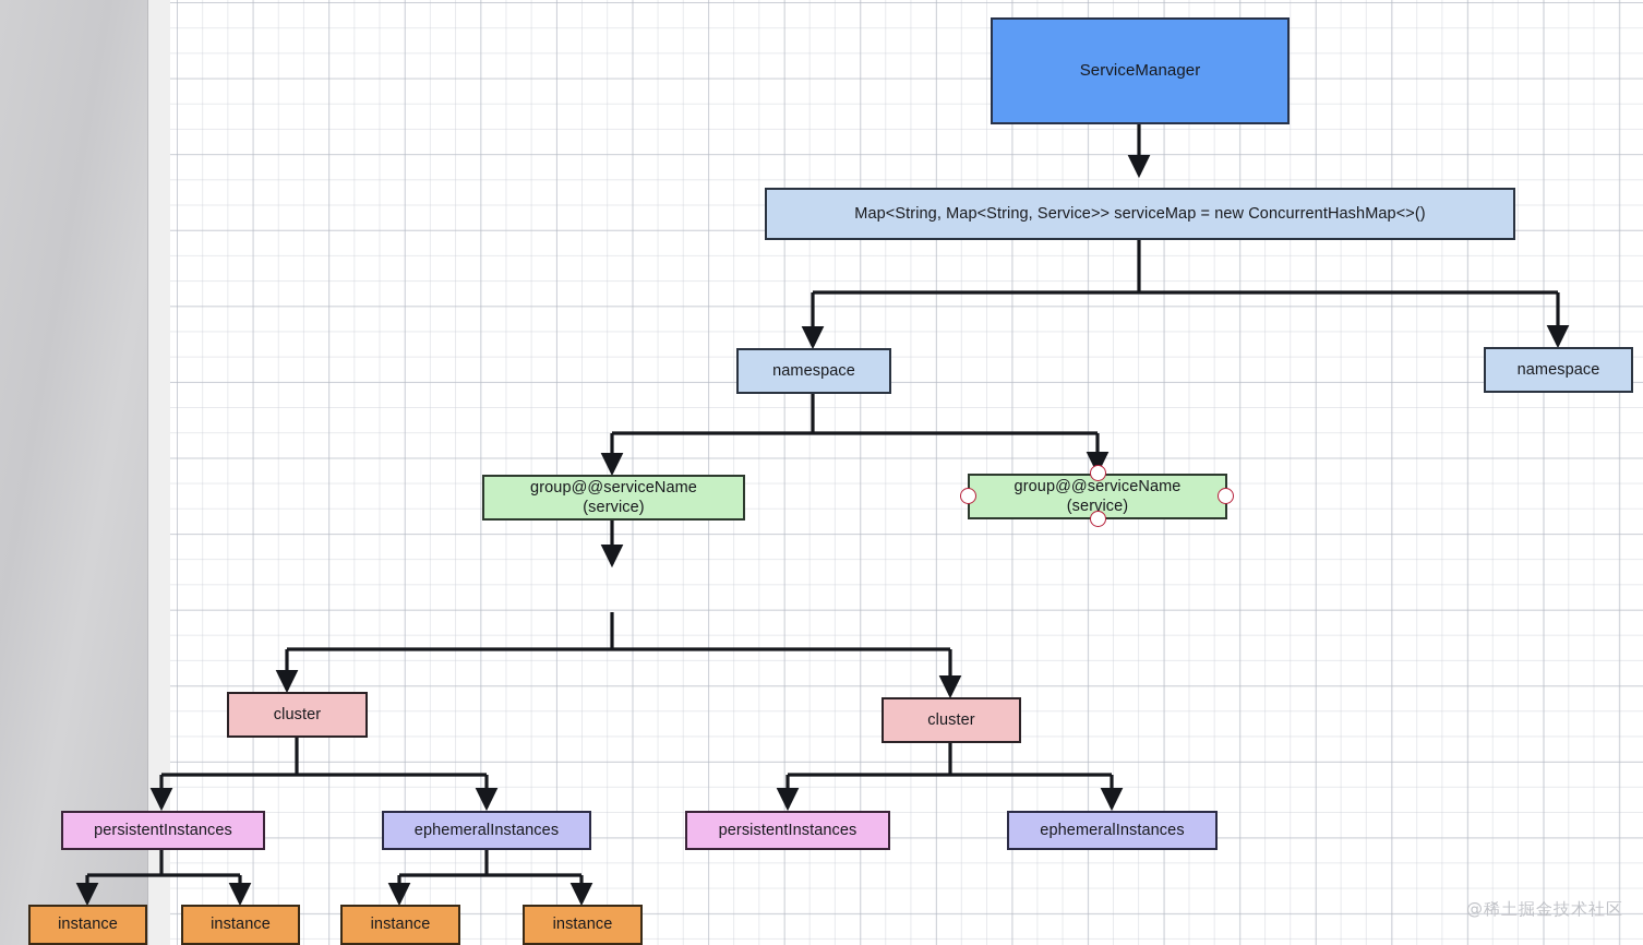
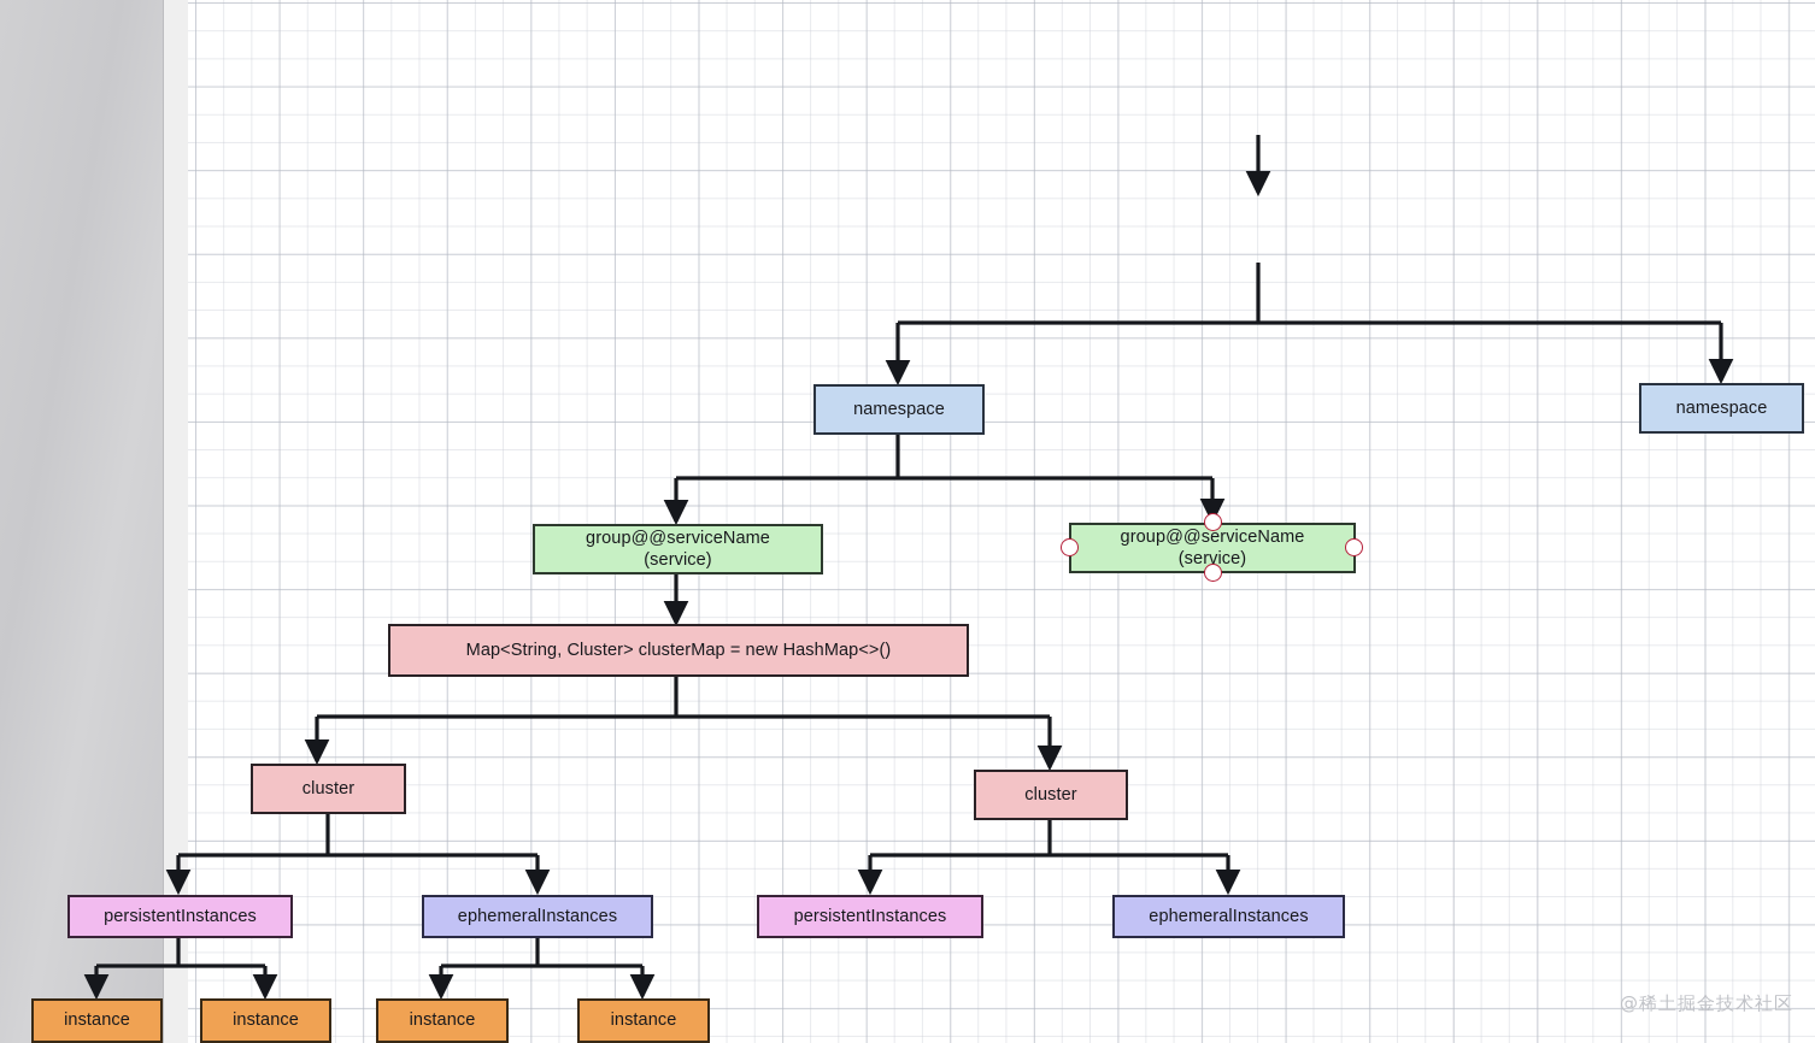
- ServiceManager
- Map<String, Map<String, Service>> serviceMap = new ConcurrentHashMap<>()
  namespace
  namespace
  group@@serviceName
  (service)
  group@@serviceName
  (service)
+ Map<String, Cluster> clusterMap = new HashMap<>()
  cluster
  cluster
  persistentInstances
  ephemeralInstances
  persistentInstances
  ephemeralInstances
  instance
  instance
  instance
  instance
  @稀土掘金技术社区
